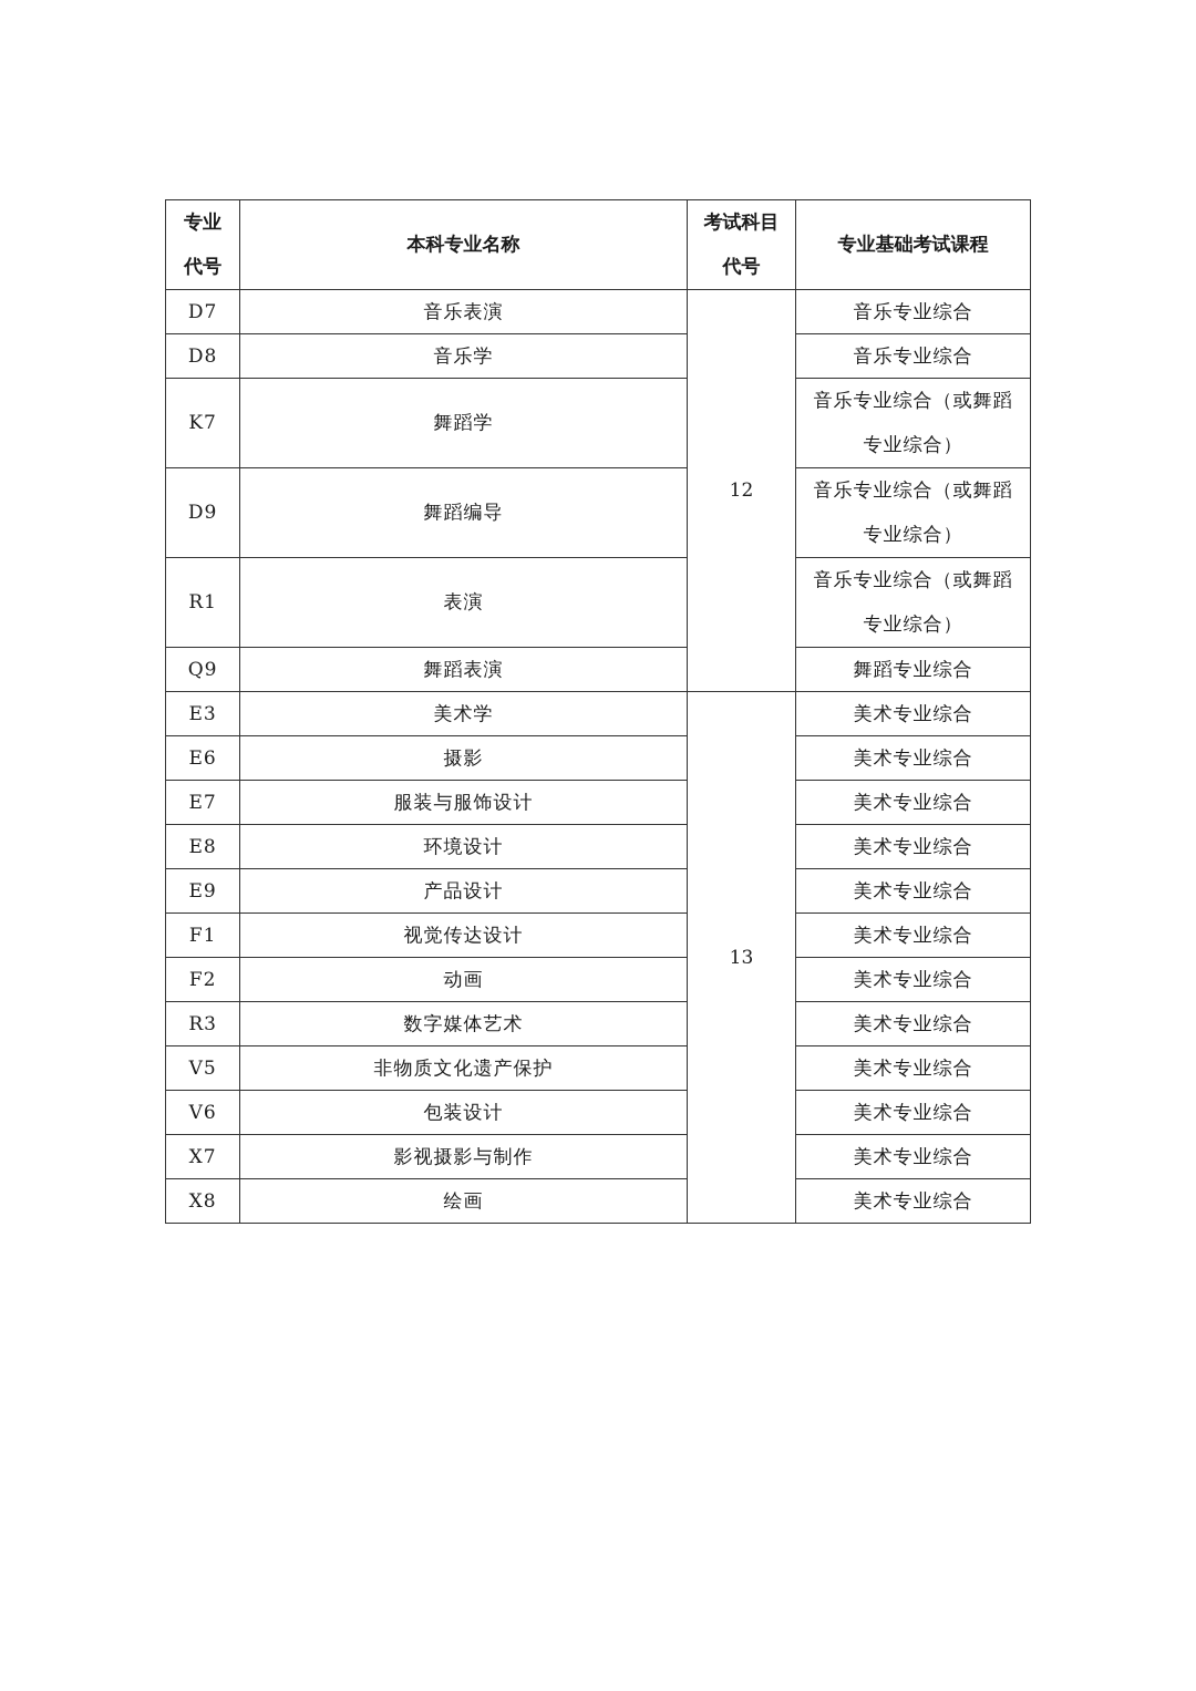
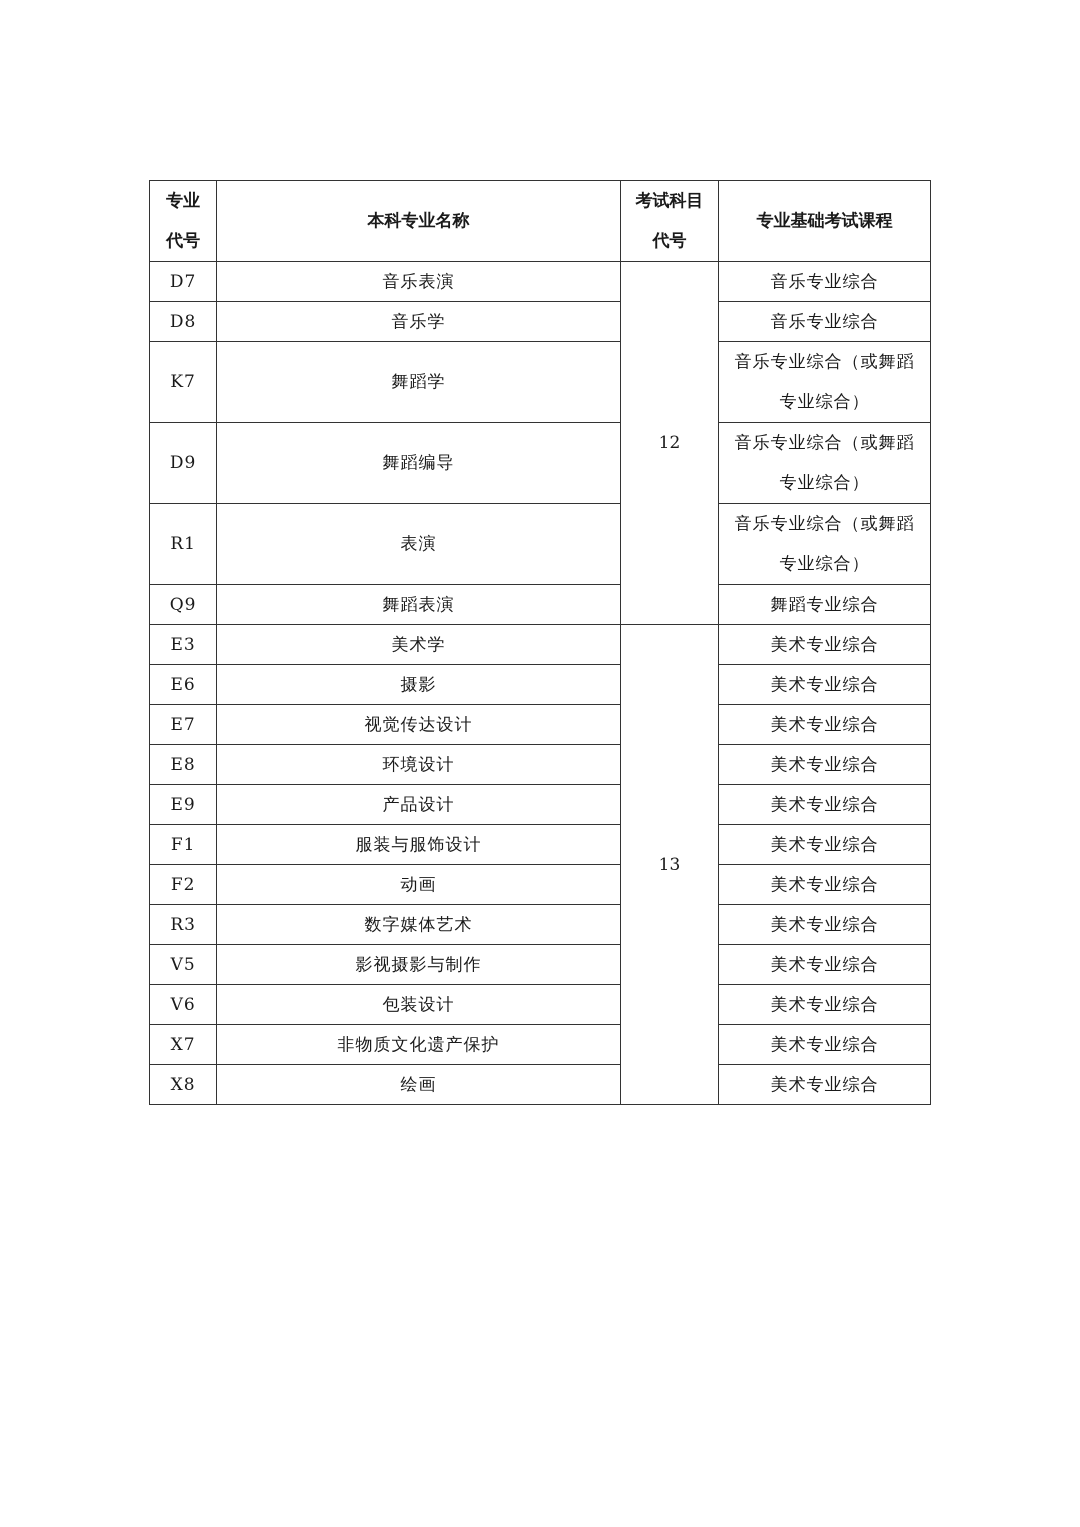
  专业 代号	本科专业名称	考试科目 代号	专业基础考试课程
  D7	音乐表演	12	音乐专业综合
  D8	音乐学	音乐专业综合
  K7	舞蹈学	音乐专业综合（或舞蹈专业综合）
  D9	舞蹈编导	音乐专业综合（或舞蹈专业综合）
  R1	表演	音乐专业综合（或舞蹈专业综合）
  Q9	舞蹈表演	舞蹈专业综合
  E3	美术学	13	美术专业综合
  E6	摄影	美术专业综合
- E7	服装与服饰设计	美术专业综合
+ E7	视觉传达设计	美术专业综合
  E8	环境设计	美术专业综合
  E9	产品设计	美术专业综合
- F1	视觉传达设计	美术专业综合
+ F1	服装与服饰设计	美术专业综合
  F2	动画	美术专业综合
  R3	数字媒体艺术	美术专业综合
- V5	非物质文化遗产保护	美术专业综合
+ V5	影视摄影与制作	美术专业综合
  V6	包装设计	美术专业综合
- X7	影视摄影与制作	美术专业综合
+ X7	非物质文化遗产保护	美术专业综合
  X8	绘画	美术专业综合
